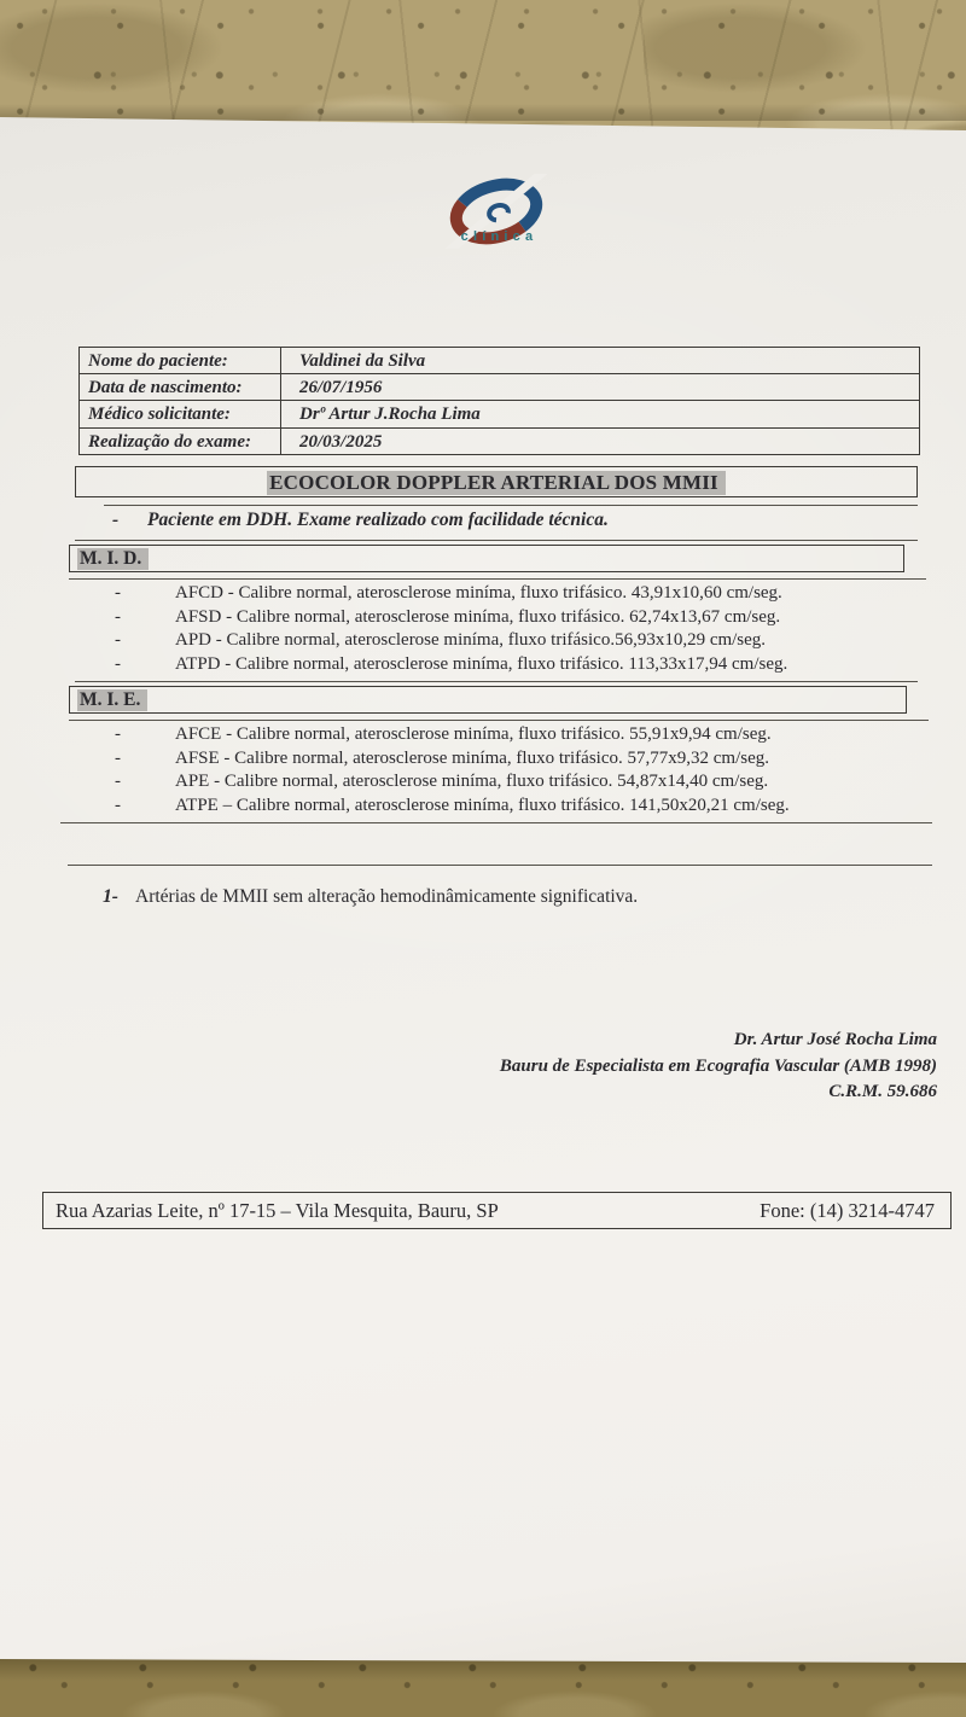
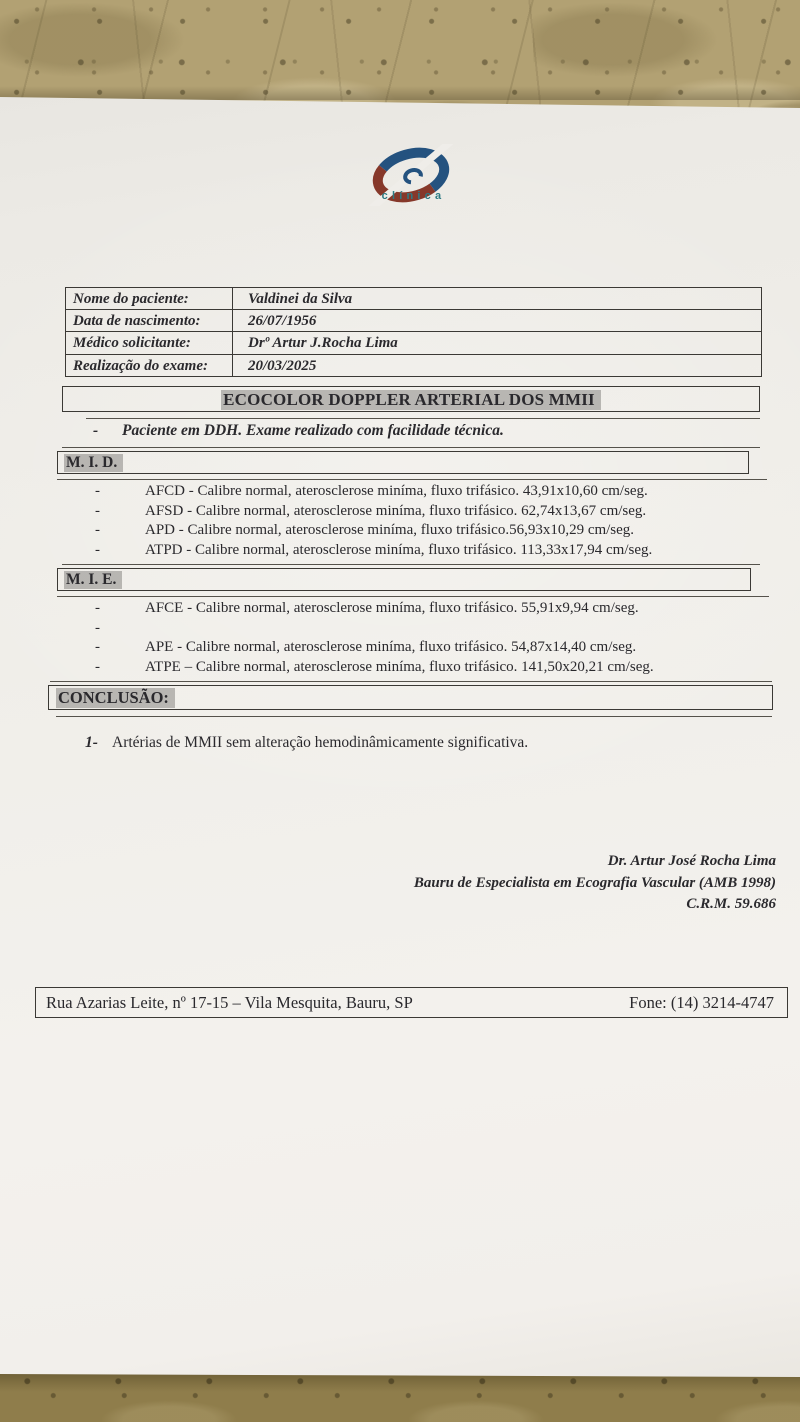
  clínica
  Nome do paciente:
  Valdinei da Silva
  Data de nascimento:
  26/07/1956
  Médico solicitante:
  Drº Artur J.Rocha Lima
  Realização do exame:
  20/03/2025
  ECOCOLOR DOPPLER ARTERIAL DOS MMII
  -
  Paciente em DDH. Exame realizado com facilidade técnica.
  M. I. D.
  -
  AFCD - Calibre normal, aterosclerose miníma, fluxo trifásico. 43,91x10,60 cm/seg.
  -
  AFSD - Calibre normal, aterosclerose miníma, fluxo trifásico. 62,74x13,67 cm/seg.
  -
  APD - Calibre normal, aterosclerose miníma, fluxo trifásico.56,93x10,29 cm/seg.
  -
  ATPD - Calibre normal, aterosclerose miníma, fluxo trifásico. 113,33x17,94 cm/seg.
  M. I. E.
  -
  AFCE - Calibre normal, aterosclerose miníma, fluxo trifásico. 55,91x9,94 cm/seg.
  -
- AFSE - Calibre normal, aterosclerose miníma, fluxo trifásico. 57,77x9,32 cm/seg.
  -
  APE - Calibre normal, aterosclerose miníma, fluxo trifásico. 54,87x14,40 cm/seg.
  -
  ATPE – Calibre normal, aterosclerose miníma, fluxo trifásico. 141,50x20,21 cm/seg.
+ CONCLUSÃO:
  1-
  Artérias de MMII sem alteração hemodinâmicamente significativa.
  Dr. Artur José Rocha Lima
  Bauru de Especialista em Ecografia Vascular (AMB 1998)
  C.R.M. 59.686
  Rua Azarias Leite, nº 17-15 – Vila Mesquita, Bauru, SP
  Fone: (14) 3214-4747
